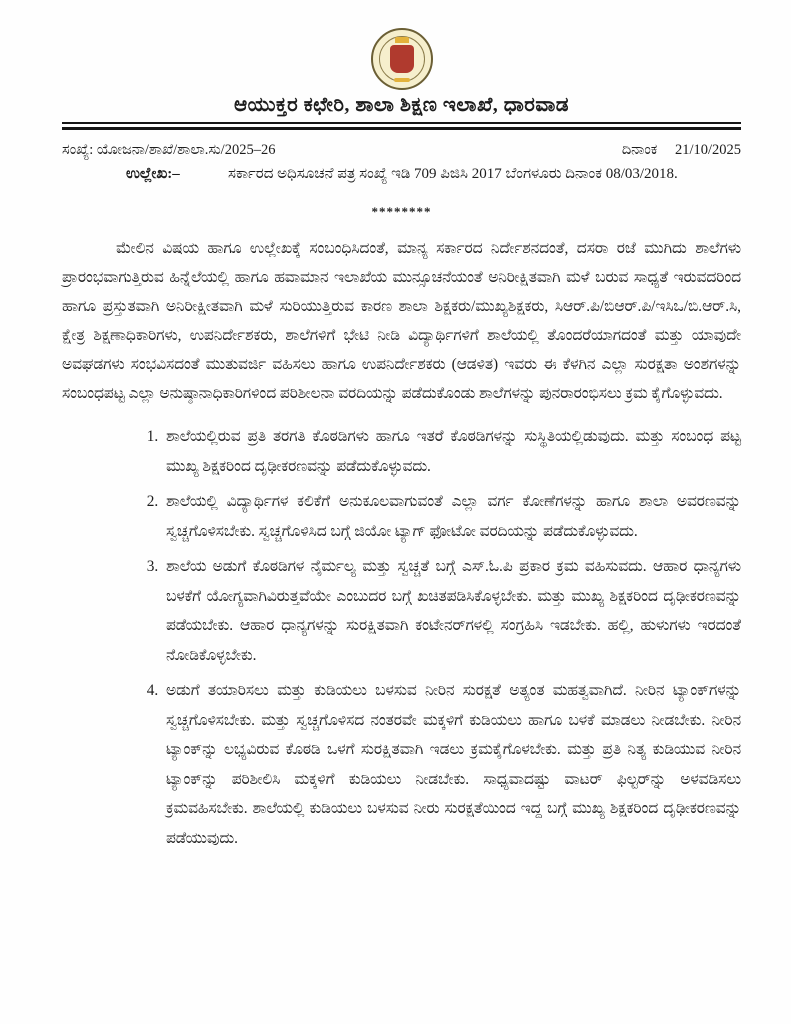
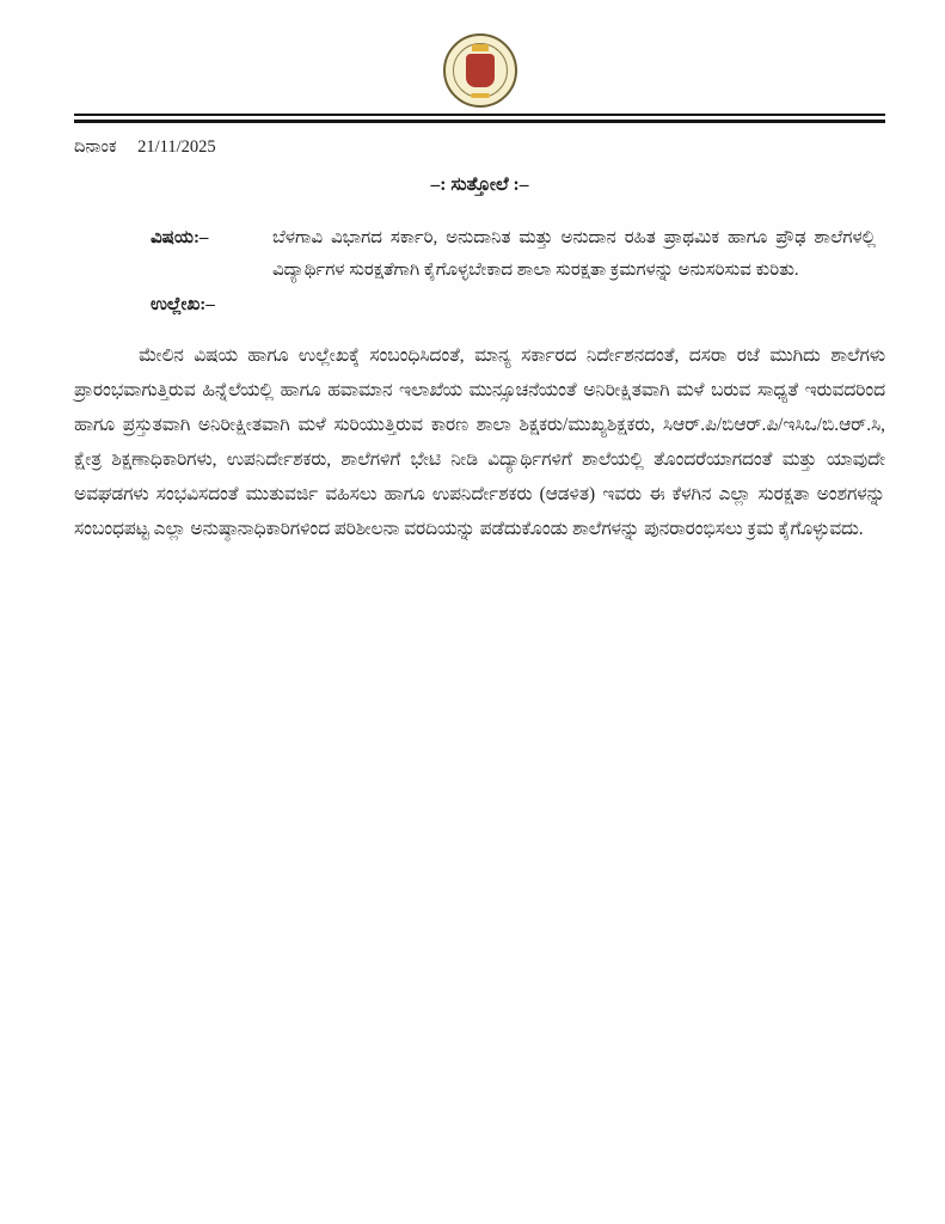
- ಆಯುಕ್ತರ ಕಛೇರಿ, ಶಾಲಾ ಶಿಕ್ಷಣ ಇಲಾಖೆ, ಧಾರವಾಡ
- ಸಂಖ್ಯೆ: ಯೋಜನಾ/ಶಾಖೆ/ಶಾಲಾ.ಸು/2025–26
- ದಿನಾಂಕ 21/10/2025
+ ದಿನಾಂಕ 21/11/2025
+ –: ಸುತ್ತೋಲೆ :–
+ ವಿಷಯ:–
+ ಬೆಳಗಾವಿ ವಿಭಾಗದ ಸರ್ಕಾರಿ, ಅನುದಾನಿತ ಮತ್ತು ಅನುದಾನ ರಹಿತ ಪ್ರಾಥಮಿಕ ಹಾಗೂ ಪ್ರೌಢ ಶಾಲೆಗಳಲ್ಲಿ ವಿದ್ಯಾರ್ಥಿಗಳ ಸುರಕ್ಷತೆಗಾಗಿ ಕೈಗೊಳ್ಳಬೇಕಾದ ಶಾಲಾ ಸುರಕ್ಷತಾ ಕ್ರಮಗಳನ್ನು ಅನುಸರಿಸುವ ಕುರಿತು.
  ಉಲ್ಲೇಖ:–
- ಸರ್ಕಾರದ ಅಧಿಸೂಚನೆ ಪತ್ರ ಸಂಖ್ಯೆ ಇಡಿ 709 ಪಿಜಿಸಿ 2017 ಬೆಂಗಳೂರು ದಿನಾಂಕ 08/03/2018.
- ********
  ಮೇಲಿನ ವಿಷಯ ಹಾಗೂ ಉಲ್ಲೇಖಕ್ಕೆ ಸಂಬಂಧಿಸಿದಂತೆ, ಮಾನ್ಯ ಸರ್ಕಾರದ ನಿರ್ದೇಶನದಂತೆ, ದಸರಾ ರಜೆ ಮುಗಿದು ಶಾಲೆಗಳು ಪ್ರಾರಂಭವಾಗುತ್ತಿರುವ ಹಿನ್ನೆಲೆಯಲ್ಲಿ ಹಾಗೂ ಹವಾಮಾನ ಇಲಾಖೆಯ ಮುನ್ಸೂಚನೆಯಂತೆ ಅನಿರೀಕ್ಷಿತವಾಗಿ ಮಳೆ ಬರುವ ಸಾಧ್ಯತೆ ಇರುವದರಿಂದ ಹಾಗೂ ಪ್ರಸ್ತುತವಾಗಿ ಅನಿರೀಕ್ಷೀತವಾಗಿ ಮಳೆ ಸುರಿಯುತ್ತಿರುವ ಕಾರಣ ಶಾಲಾ ಶಿಕ್ಷಕರು/ಮುಖ್ಯಶಿಕ್ಷಕರು, ಸಿಆರ್.ಪಿ/ಬಿಆರ್.ಪಿ/ಇಸಿಒ/ಬಿ.ಆರ್.ಸಿ, ಕ್ಷೇತ್ರ ಶಿಕ್ಷಣಾಧಿಕಾರಿಗಳು, ಉಪನಿರ್ದೇಶಕರು, ಶಾಲೆಗಳಿಗೆ ಭೇಟಿ ನೀಡಿ ವಿದ್ಯಾರ್ಥಿಗಳಿಗೆ ಶಾಲೆಯಲ್ಲಿ ತೊಂದರೆಯಾಗದಂತೆ ಮತ್ತು ಯಾವುದೇ ಅವಘಡಗಳು ಸಂಭವಿಸದಂತೆ ಮುತುವರ್ಜಿ ವಹಿಸಲು ಹಾಗೂ ಉಪನಿರ್ದೇಶಕರು (ಆಡಳಿತ) ಇವರು ಈ ಕೆಳಗಿನ ಎಲ್ಲಾ ಸುರಕ್ಷತಾ ಅಂಶಗಳನ್ನು ಸಂಬಂಧಪಟ್ಟ ಎಲ್ಲಾ ಅನುಷ್ಠಾನಾಧಿಕಾರಿಗಳಿಂದ ಪರಿಶೀಲನಾ ವರದಿಯನ್ನು ಪಡೆದುಕೊಂಡು ಶಾಲೆಗಳನ್ನು ಪುನರಾರಂಭಿಸಲು ಕ್ರಮ ಕೈಗೊಳ್ಳುವದು.
- ಶಾಲೆಯಲ್ಲಿರುವ ಪ್ರತಿ ತರಗತಿ ಕೊಠಡಿಗಳು ಹಾಗೂ ಇತರೆ ಕೊಠಡಿಗಳನ್ನು ಸುಸ್ಥಿತಿಯಲ್ಲಿಡುವುದು. ಮತ್ತು ಸಂಬಂಧ ಪಟ್ಟ ಮುಖ್ಯ ಶಿಕ್ಷಕರಿಂದ ದೃಢೀಕರಣವನ್ನು ಪಡೆದುಕೊಳ್ಳುವದು.
- ಶಾಲೆಯಲ್ಲಿ ವಿದ್ಯಾರ್ಥಿಗಳ ಕಲಿಕೆಗೆ ಅನುಕೂಲವಾಗುವಂತೆ ಎಲ್ಲಾ ವರ್ಗ ಕೋಣೆಗಳನ್ನು ಹಾಗೂ ಶಾಲಾ ಅವರಣವನ್ನು ಸ್ವಚ್ಚಗೊಳಿಸಬೇಕು. ಸ್ವಚ್ಚಗೊಳಿಸಿದ ಬಗ್ಗೆ ಜಿಯೋ ಟ್ಯಾಗ್ ಫೋಟೋ ವರದಿಯನ್ನು ಪಡೆದುಕೊಳ್ಳುವದು.
- ಶಾಲೆಯ ಅಡುಗೆ ಕೊಠಡಿಗಳ ನೈರ್ಮಲ್ಯ ಮತ್ತು ಸ್ವಚ್ಚತೆ ಬಗ್ಗೆ ಎಸ್.ಓ.ಪಿ ಪ್ರಕಾರ ಕ್ರಮ ವಹಿಸುವದು. ಆಹಾರ ಧಾನ್ಯಗಳು ಬಳಕೆಗೆ ಯೋಗ್ಯವಾಗಿವಿರುತ್ತವೆಯೇ ಎಂಬುದರ ಬಗ್ಗೆ ಖಚಿತಪಡಿಸಿಕೊಳ್ಳಬೇಕು. ಮತ್ತು ಮುಖ್ಯ ಶಿಕ್ಷಕರಿಂದ ದೃಢೀಕರಣವನ್ನು ಪಡೆಯಬೇಕು. ಆಹಾರ ಧಾನ್ಯಗಳನ್ನು ಸುರಕ್ಷಿತವಾಗಿ ಕಂಟೇನರ್‌ಗಳಲ್ಲಿ ಸಂಗ್ರಹಿಸಿ ಇಡಬೇಕು. ಹಲ್ಲಿ, ಹುಳುಗಳು ಇರದಂತೆ ನೋಡಿಕೊಳ್ಳಬೇಕು.
- ಅಡುಗೆ ತಯಾರಿಸಲು ಮತ್ತು ಕುಡಿಯಲು ಬಳಸುವ ನೀರಿನ ಸುರಕ್ಷತೆ ಅತ್ಯಂತ ಮಹತ್ವವಾಗಿದೆ. ನೀರಿನ ಟ್ಯಾಂಕ್‌ಗಳನ್ನು ಸ್ವಚ್ಚಗೊಳಿಸಬೇಕು. ಮತ್ತು ಸ್ವಚ್ಚಗೊಳಿಸದ ನಂತರವೇ ಮಕ್ಕಳಿಗೆ ಕುಡಿಯಲು ಹಾಗೂ ಬಳಕೆ ಮಾಡಲು ನೀಡಬೇಕು. ನೀರಿನ ಟ್ಯಾಂಕ್‌ನ್ನು ಲಭ್ಯವಿರುವ ಕೊಠಡಿ ಒಳಗೆ ಸುರಕ್ಷಿತವಾಗಿ ಇಡಲು ಕ್ರಮಕೈಗೊಳಬೇಕು. ಮತ್ತು ಪ್ರತಿ ನಿತ್ಯ ಕುಡಿಯುವ ನೀರಿನ ಟ್ಯಾಂಕ್‌ನ್ನು ಪರಿಶೀಲಿಸಿ ಮಕ್ಕಳಿಗೆ ಕುಡಿಯಲು ನೀಡಬೇಕು. ಸಾಧ್ಯವಾದಷ್ಟು ವಾಟರ್ ಫಿಲ್ಟರ್‌ನ್ನು ಅಳವಡಿಸಲು ಕ್ರಮವಹಿಸಬೇಕು. ಶಾಲೆಯಲ್ಲಿ ಕುಡಿಯಲು ಬಳಸುವ ನೀರು ಸುರಕ್ಷತೆಯಿಂದ ಇದ್ದ ಬಗ್ಗೆ ಮುಖ್ಯ ಶಿಕ್ಷಕರಿಂದ ದೃಢೀಕರಣವನ್ನು ಪಡೆಯುವುದು.
